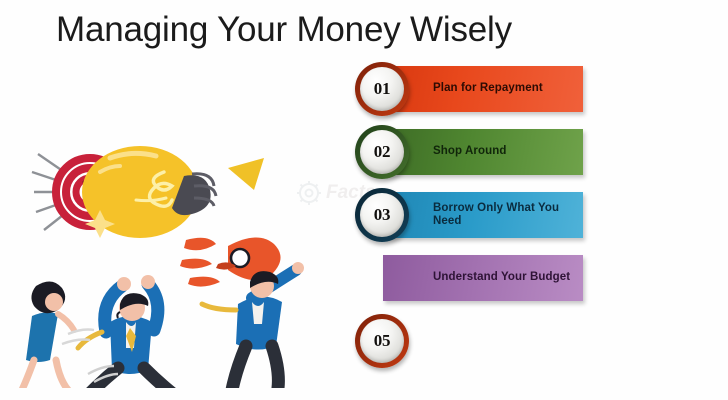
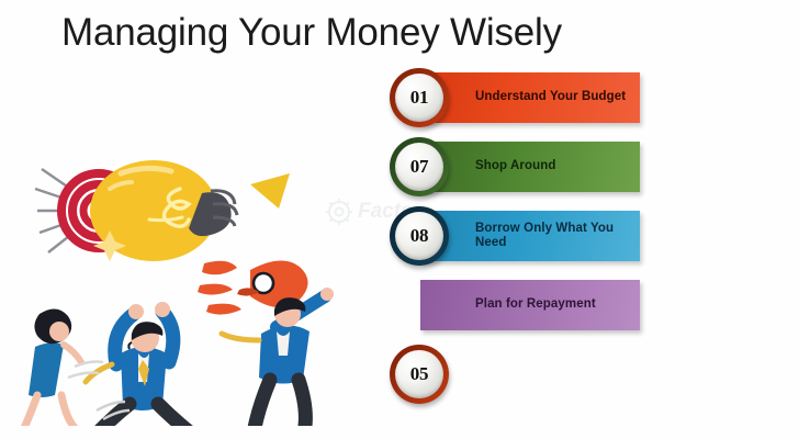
  Managing Your Money Wisely
  Fact
- Plan for Repayment
+ Understand Your Budget
  01
  Shop Around
- 02
+ 07
  Borrow Only What You Need
- 03
+ 08
- Understand Your Budget
+ Plan for Repayment
  05
